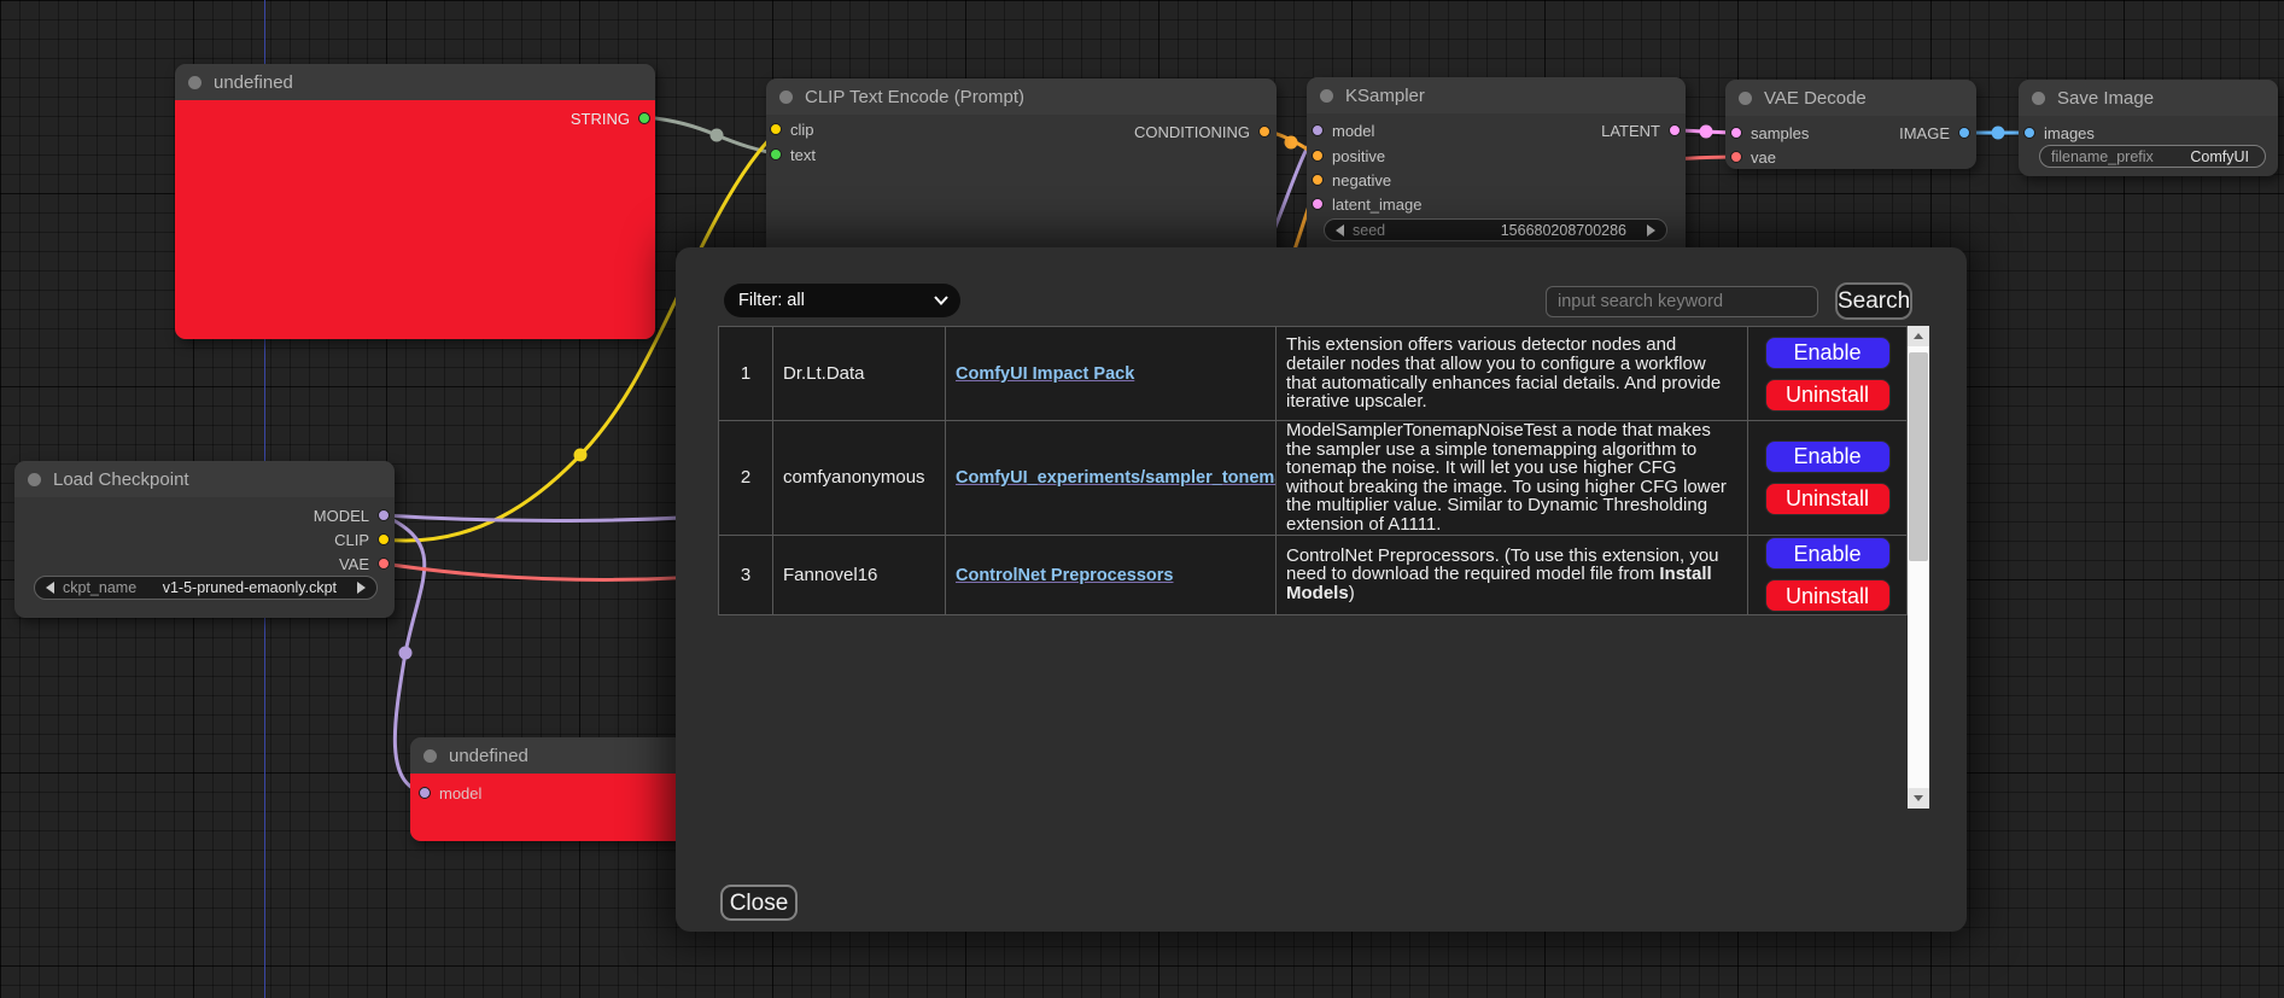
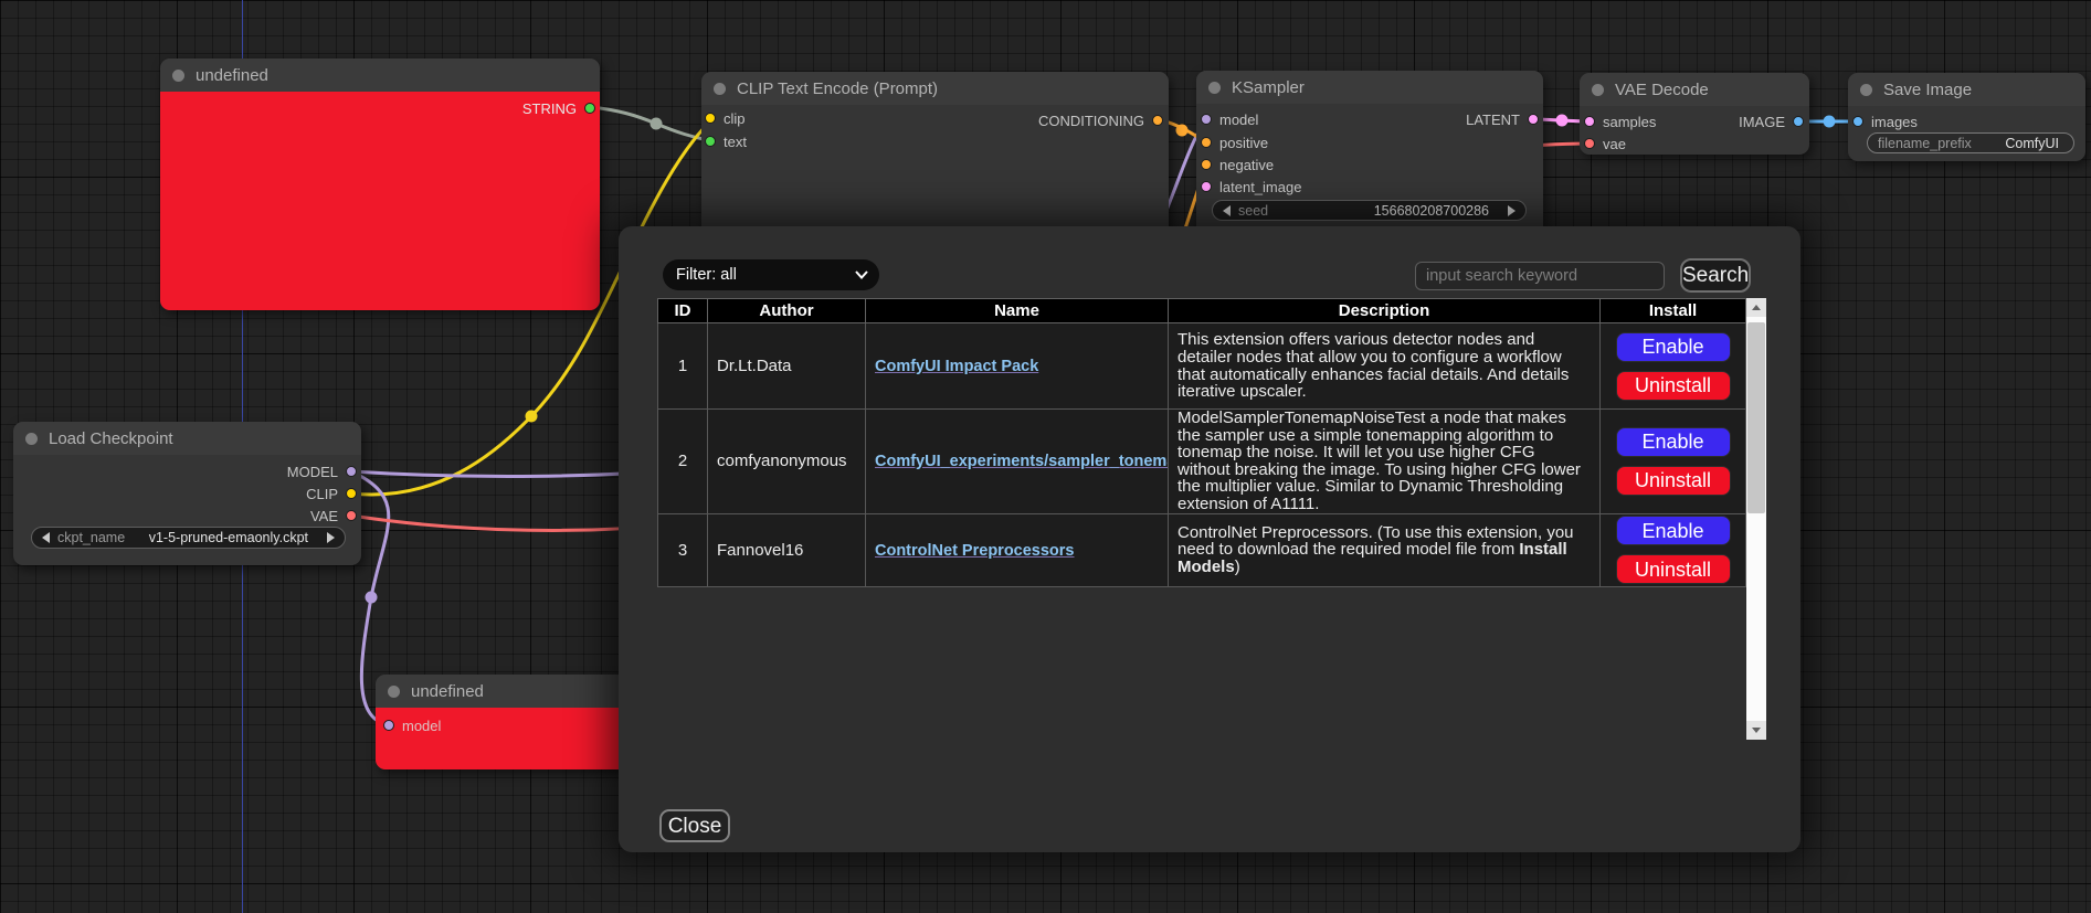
  undefined
  STRING
  CLIP Text Encode (Prompt)
  clip
  text
  CONDITIONING
  KSampler
  model
  positive
  negative
  latent_image
  LATENT
  seed
  156680208700286
  VAE Decode
  samples
  vae
  IMAGE
  Save Image
  images
  filename_prefix
  ComfyUI
  Load Checkpoint
  MODEL
  CLIP
  VAE
  ckpt_name
  v1-5-pruned-emaonly.ckpt
  undefined
  model
  Filter: all
  input search keyword
  Search
+ ID	Author	Name	Description	Install
- 1	Dr.Lt.Data	ComfyUI Impact Pack	This extension offers various detector nodes and detailer nodes that allow you to configure a workflow that automatically enhances facial details. And provide iterative upscaler.	Enable Uninstall
+ 1	Dr.Lt.Data	ComfyUI Impact Pack	This extension offers various detector nodes and detailer nodes that allow you to configure a workflow that automatically enhances facial details. And details iterative upscaler.	Enable Uninstall
  2	comfyanonymous	ComfyUI_experiments/sampler_tonem	ModelSamplerTonemapNoiseTest a node that makes the sampler use a simple tonemapping algorithm to tonemap the noise. It will let you use higher CFG without breaking the image. To using higher CFG lower the multiplier value. Similar to Dynamic Thresholding extension of A1111.	Enable Uninstall
  3	Fannovel16	ControlNet Preprocessors	ControlNet Preprocessors. (To use this extension, you need to download the required model file from Install Models)	Enable Uninstall
  Close
